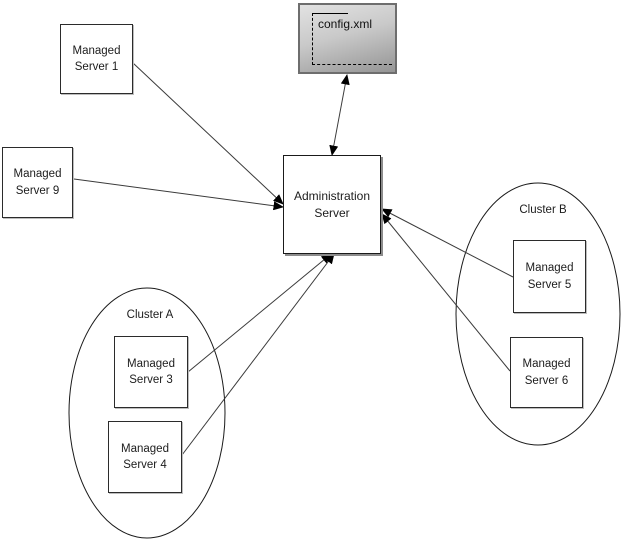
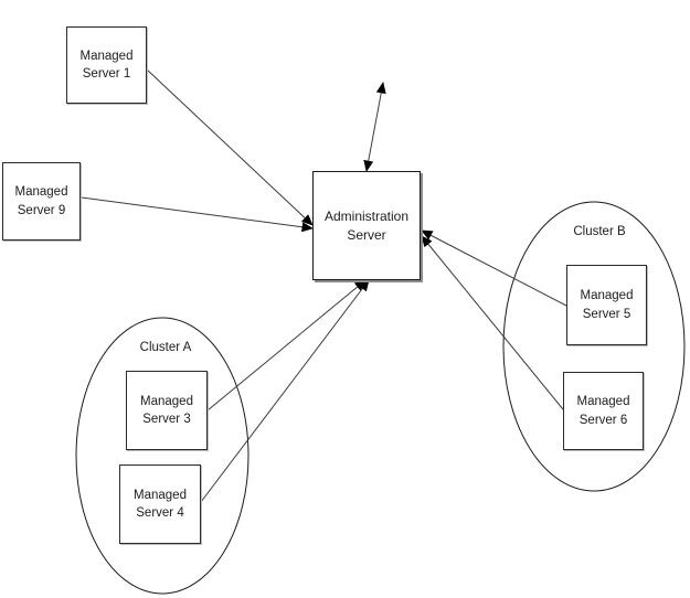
- config.xml
  Administration
  Server
  Managed
  Server 1
  Managed
  Server 9
  Managed
  Server 3
  Managed
  Server 4
  Managed
  Server 5
  Managed
  Server 6
  Cluster A
  Cluster B
